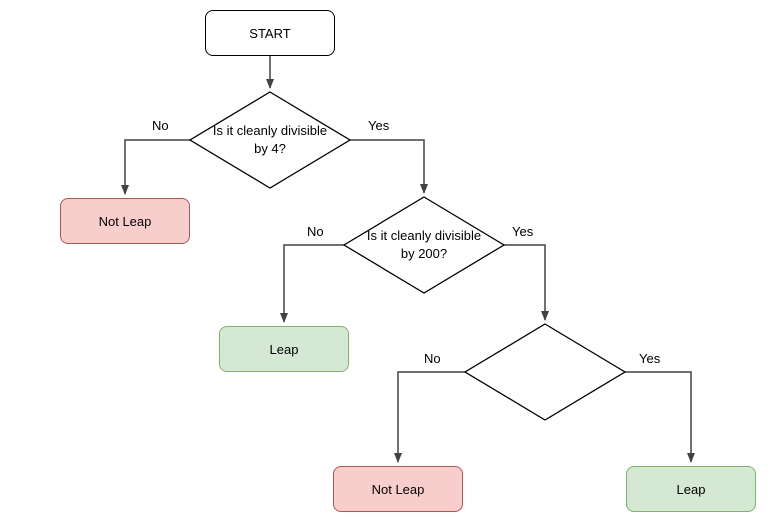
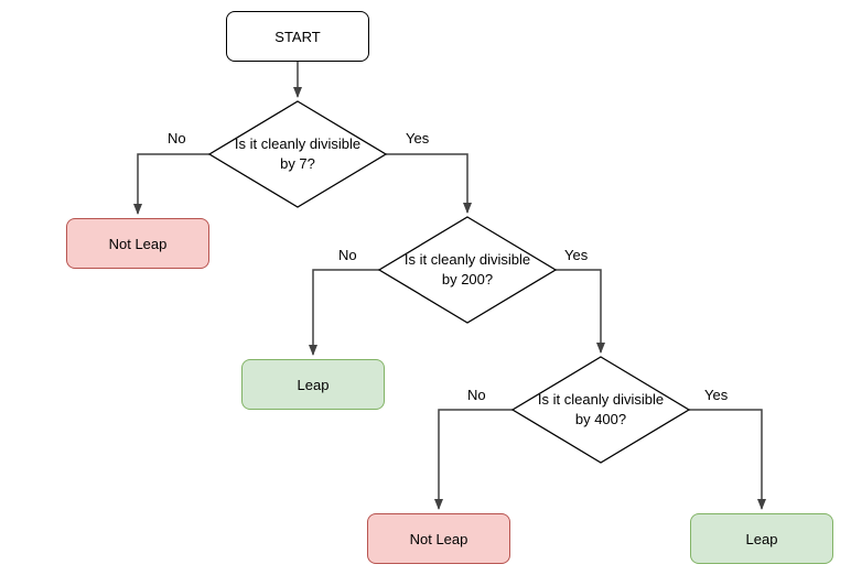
  START
  Not Leap
  Leap
  Not Leap
  Leap
- Is it cleanly divisible by 4?
+ Is it cleanly divisible by 7?
  Is it cleanly divisible by 200?
+ Is it cleanly divisible by 400?
  No
  Yes
  No
  Yes
  No
  Yes
